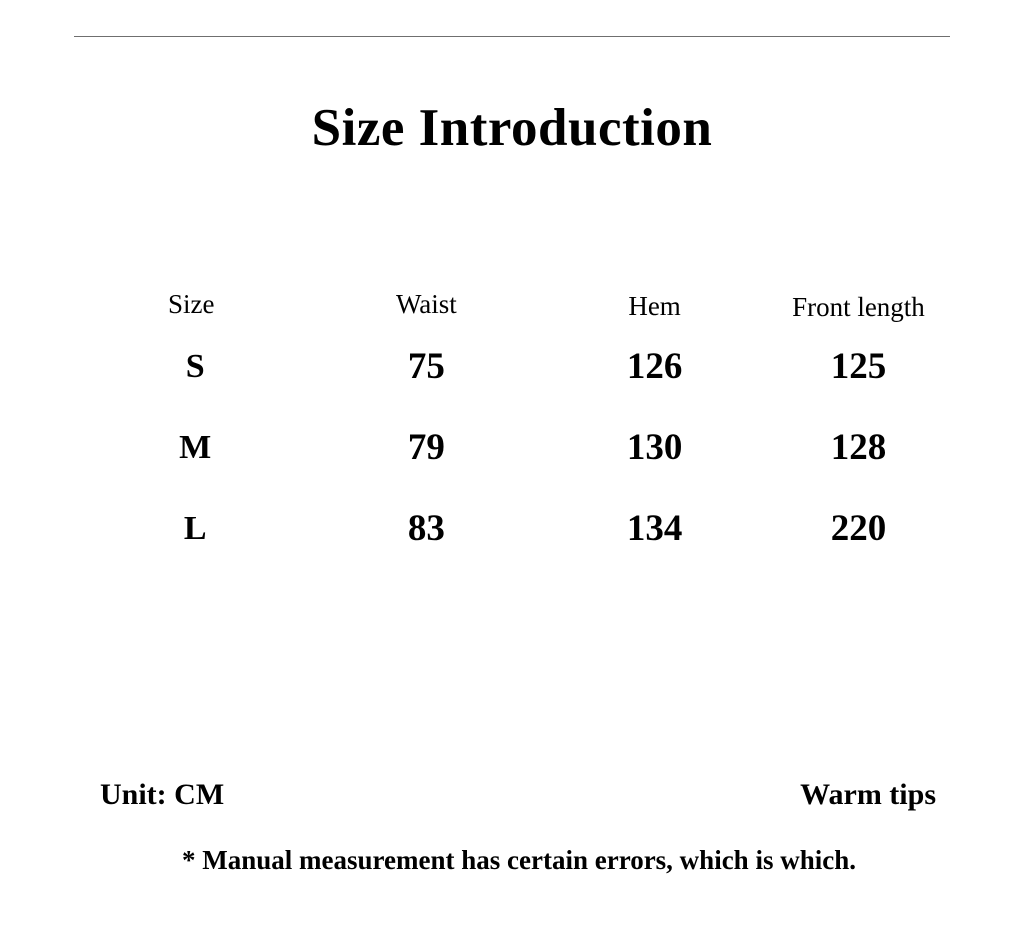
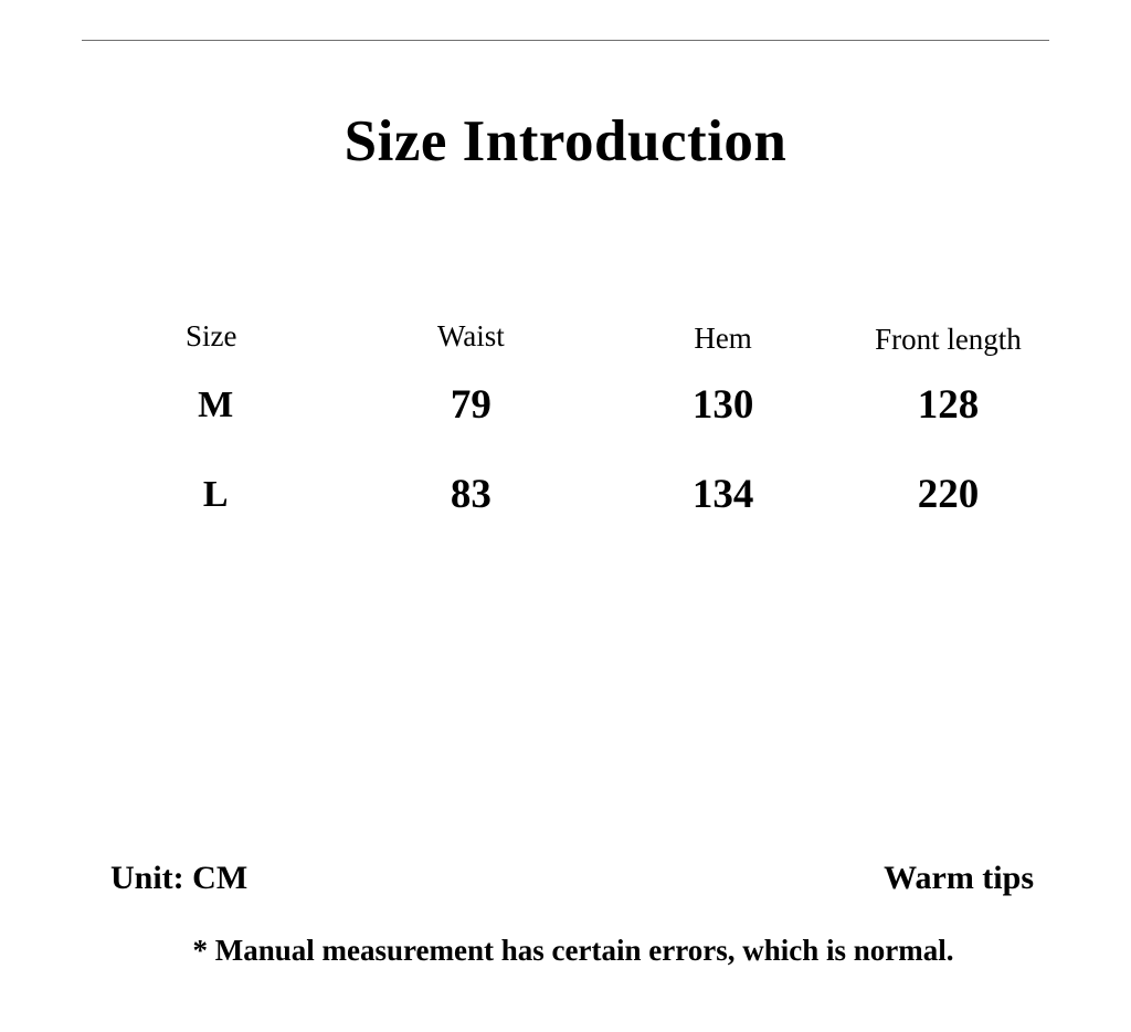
  Size Introduction
  Size	Waist	Hem	Front length
- S	75	126	125
  M	79	130	128
  L	83	134	220
  Unit: CM
  Warm tips
- * Manual measurement has certain errors, which is which.
+ * Manual measurement has certain errors, which is normal.
